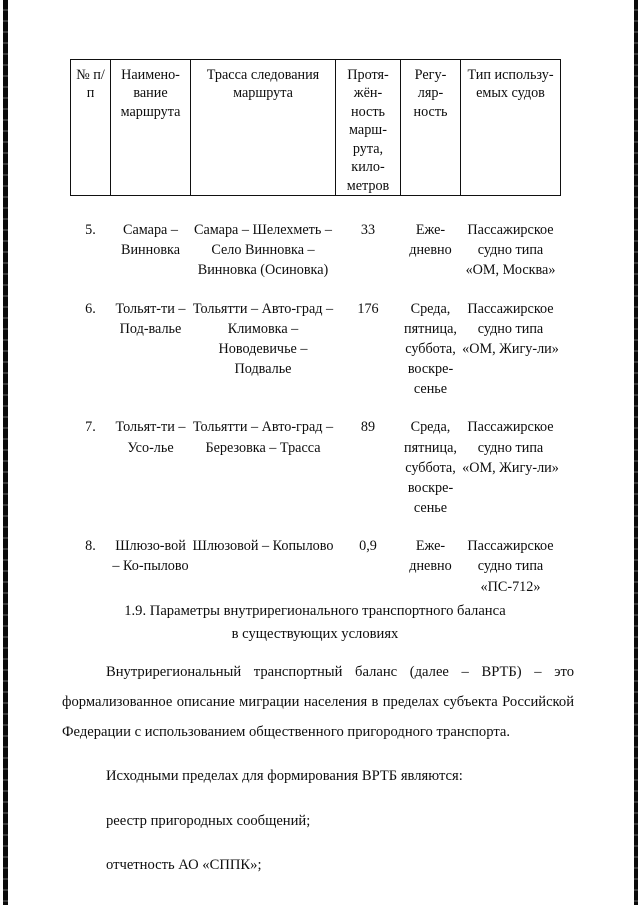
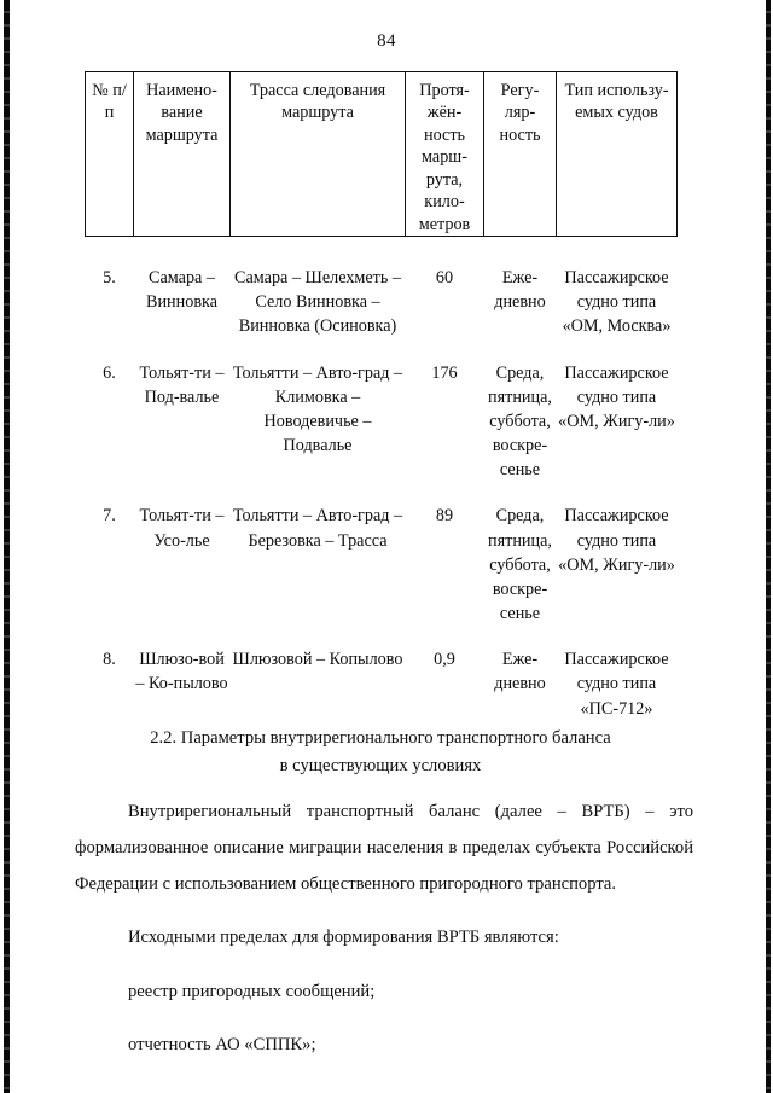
+ 84
  № п/п	Наимено-ваниемаршрута	Трасса следования маршрута	Протя-жён-ностьмарш-рута,кило-метров	Регу-ляр-ность	Тип использу-емых судов
- 5.	Самара – Винновка	Самара – Шелехметь – Село Винновка – Винновка (Осиновка)	33	Еже-дневно	Пассажирское судно типа «ОМ, Москва»
+ 5.	Самара – Винновка	Самара – Шелехметь – Село Винновка – Винновка (Осиновка)	60	Еже-дневно	Пассажирское судно типа «ОМ, Москва»
  6.	Тольят-ти – Под-валье	Тольятти – Авто-град – Климовка – Новодевичье – Подвалье	176	Среда, пятница, суббота, воскре-сенье	Пассажирское судно типа «ОМ, Жигу-ли»
  7.	Тольят-ти – Усо-лье	Тольятти – Авто-град – Березовка – Трасса	89	Среда, пятница, суббота, воскре-сенье	Пассажирское судно типа «ОМ, Жигу-ли»
  8.	Шлюзо-вой – Ко-пылово	Шлюзовой – Копылово	0,9	Еже-дневно	Пассажирское судно типа «ПС-712»
- 1.9. Параметры внутрирегионального транспортного баланса
+ 2.2. Параметры внутрирегионального транспортного баланса
  в существующих условиях
  Внутрирегиональный транспортный баланс (далее – ВРТБ) – это формализованное описание миграции населения в пределах субъекта Российской Федерации с использованием общественного пригородного транспорта.
  Исходными пределах для формирования ВРТБ являются:
  реестр пригородных сообщений;
  отчетность АО «СППК»;
